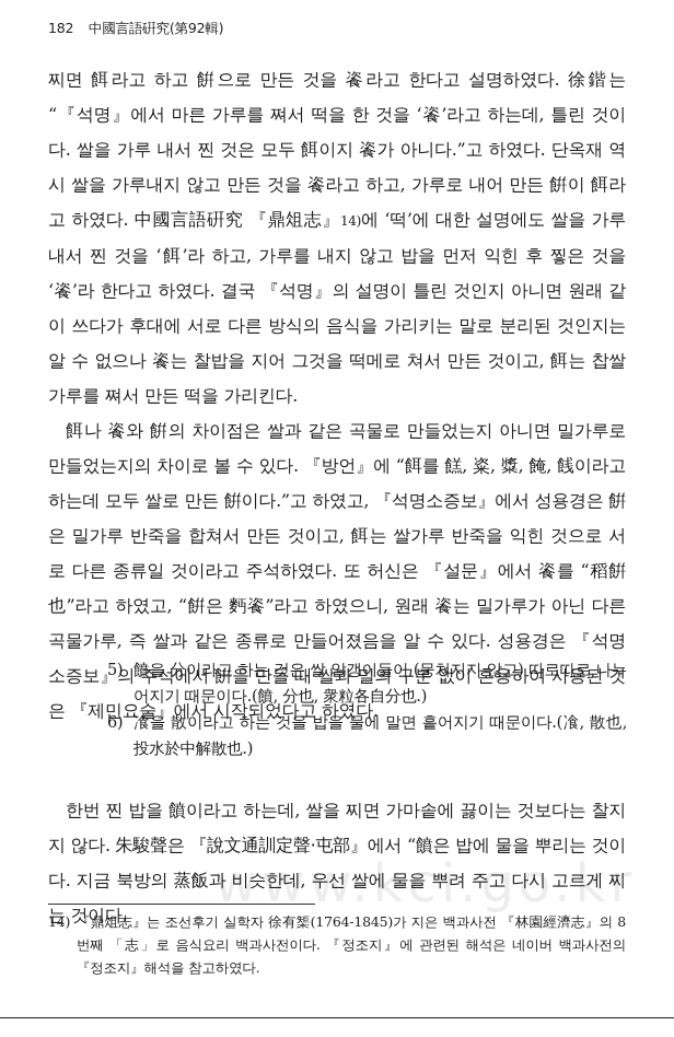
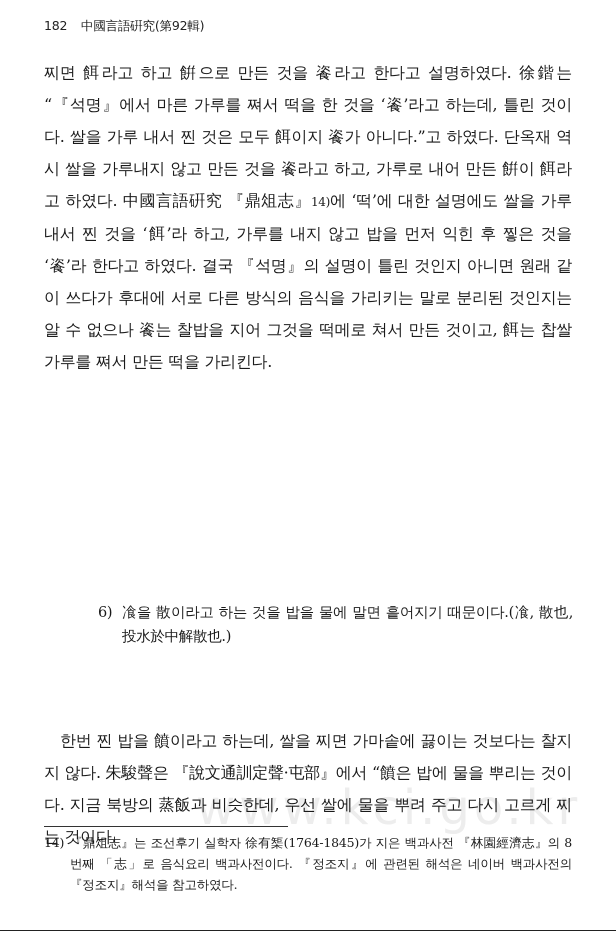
  182 中國言語硏究(第92輯)
  www.kci.go.kr
  찌면 餌라고 하고 餠으로 만든 것을 餈라고 한다고 설명하였다. 徐鍇는 “『석명』에서 마른 가루를 쪄서 떡을 한 것을 ‘餈’라고 하는데, 틀린 것이다. 쌀을 가루 내서 찐 것은 모두 餌이지 餈가 아니다.”고 하였다. 단옥재 역시 쌀을 가루내지 않고 만든 것을 餈라고 하고, 가루로 내어 만든 餠이 餌라고 하였다. 中國言語硏究 『鼎俎志』14)에 ‘떡’에 대한 설명에도 쌀을 가루 내서 찐 것을 ‘餌’라 하고, 가루를 내지 않고 밥을 먼저 익힌 후 찧은 것을 ‘餈’라 한다고 하였다. 결국 『석명』의 설명이 틀린 것인지 아니면 원래 같이 쓰다가 후대에 서로 다른 방식의 음식을 가리키는 말로 분리된 것인지는 알 수 없으나 餈는 찰밥을 지어 그것을 떡메로 쳐서 만든 것이고, 餌는 찹쌀가루를 쪄서 만든 떡을 가리킨다.
- 餌나 餈와 餠의 차이점은 쌀과 같은 곡물로 만들었는지 아니면 밀가루로 만들었는지의 차이로 볼 수 있다. 『방언』에 “餌를 餻, 粢, 䊢, 餣, 䬻이라고 하는데 모두 쌀로 만든 餠이다.”고 하였고, 『석명소증보』에서 성용경은 餠은 밀가루 반죽을 합쳐서 만든 것이고, 餌는 쌀가루 반죽을 익힌 것으로 서로 다른 종류일 것이라고 주석하였다. 또 허신은 『설문』에서 餈를 “稻餠也”라고 하였고, “餠은 麪餈”라고 하였으니, 원래 餈는 밀가루가 아닌 다른 곡물가루, 즉 쌀과 같은 종류로 만들어졌음을 알 수 있다. 성용경은 『석명소증보』의 주석에서 餠을 만들 때 쌀과 밀의 구분 없이 혼용하여 사용된 것은 『제민요술』에서 시작되었다고 하였다.
- 5)
- 饙을 分이라고 하는 것은 쌀 알갱이들이 (뭉쳐지지 않고) 따로따로 나누어지기 때문이다.(饙, 分也, 衆粒各自分也.)
  6)
  飡을 散이라고 하는 것을 밥을 물에 말면 흩어지기 때문이다.(飡, 散也, 投水於中解散也.)
  한번 찐 밥을 饙이라고 하는데, 쌀을 찌면 가마솥에 끓이는 것보다는 찰지지 않다. 朱駿聲은 『說文通訓定聲·屯部』에서 “饙은 밥에 물을 뿌리는 것이다. 지금 북방의 蒸飯과 비슷한데, 우선 쌀에 물을 뿌려 주고 다시 고르게 찌는 것이다.
  14)
  『鼎俎志』는 조선후기 실학자 徐有榘(1764-1845)가 지은 백과사전 『林園經濟志』의 8번째 「志」로 음식요리 백과사전이다. 『정조지』에 관련된 해석은 네이버 백과사전의 『정조지』해석을 참고하였다.
